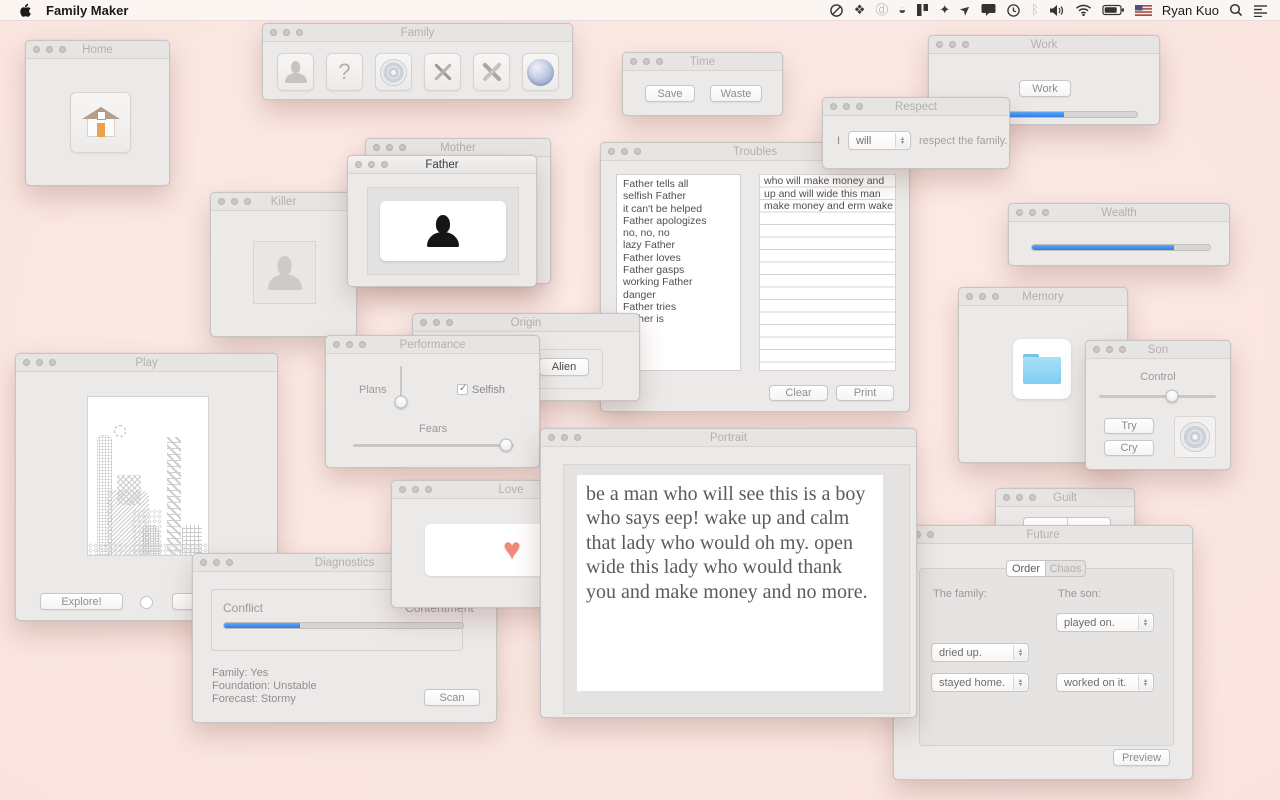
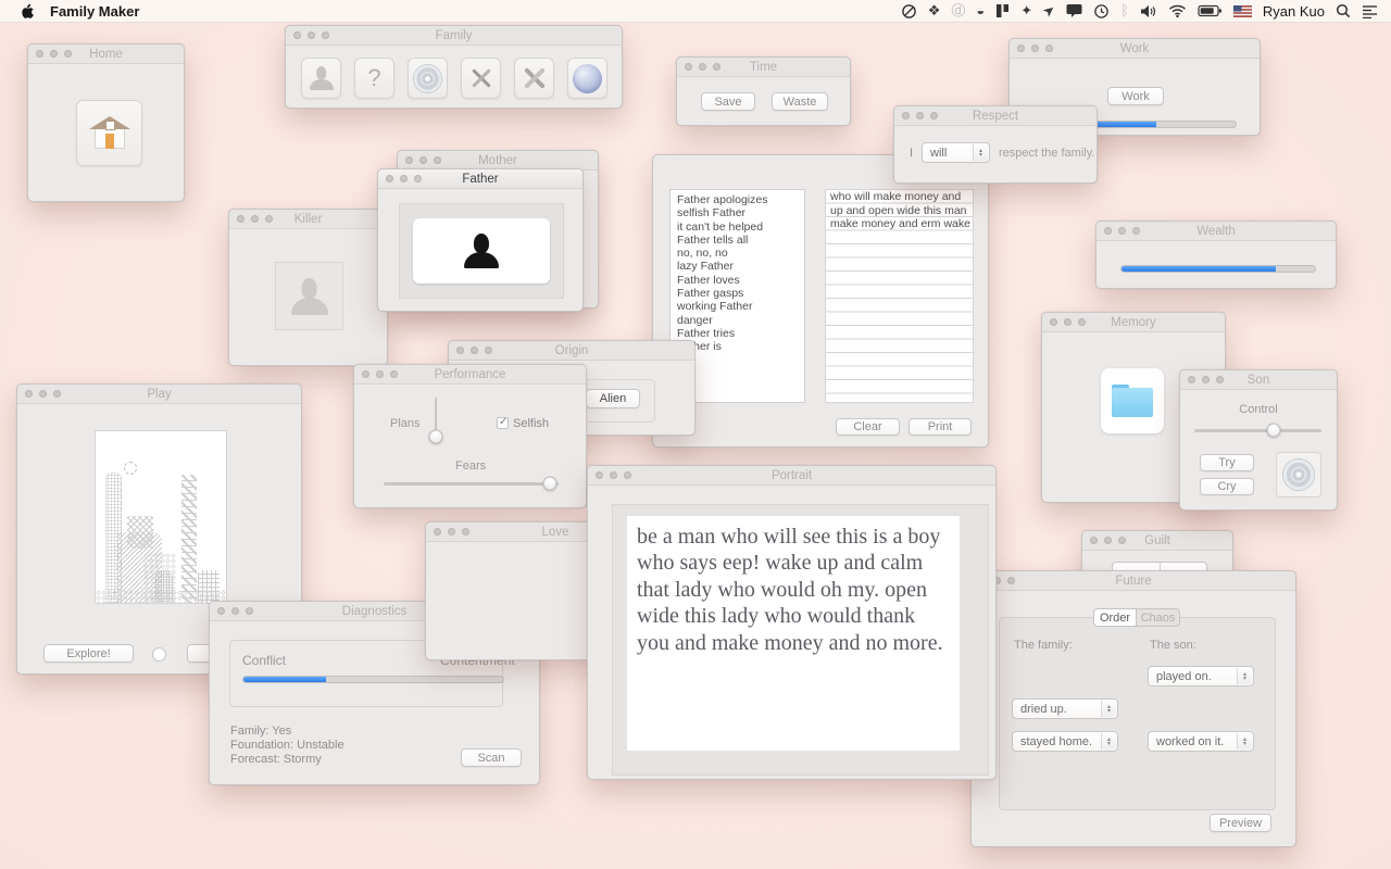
  Family Maker
  ❖
  ⓓ
  ◒
  ✦
  ᛒ
  Ryan Kuo
  Home
  Family
  ?
  Time
  Save
  Waste
  Work
  Work
  Respect
  I
  will
  respect the family.
  Mother
  Killer
  Father
- Troubles
- Father tells all
+ Father apologizes
  selfish Father
  it can't be helped
- Father apologizes
+ Father tells all
  no, no, no
  lazy Father
  Father loves
  Father gasps
  working Father
  danger
  Father tries
  who will make money and
- up and will wide this man
+ up and open wide this man
  make money and erm wake
  Clear
  Print
  Wealth
  Memory
  Son
  Control
  Try
  Cry
  Origin
  Alien
  Performance
  Plans
  Selfish
  Fears
  Play
  Explore!
  Guilt
  Diagnostics
  Conflict
  Contentment
  Family: Yes
  Foundation: Unstable
  Forecast: Stormy
  Scan
  Love
- ♥
  Future
  Order
  Chaos
  The family:
  The son:
  played on.
  dried up.
  stayed home.
  worked on it.
  Preview
  Portrait
  be a man who will see this is a boy who says eep! wake up and calm that lady who would oh my. open wide this lady who would thank you and make money and no more.
